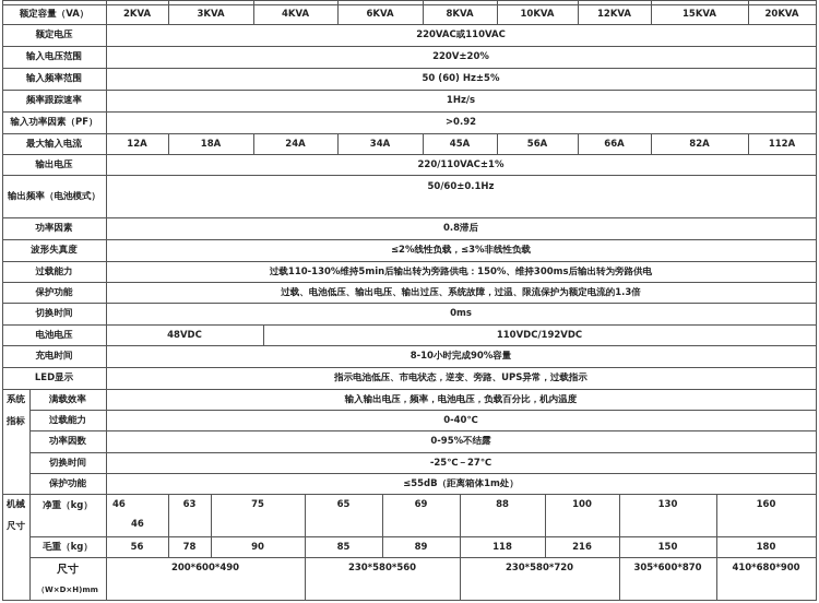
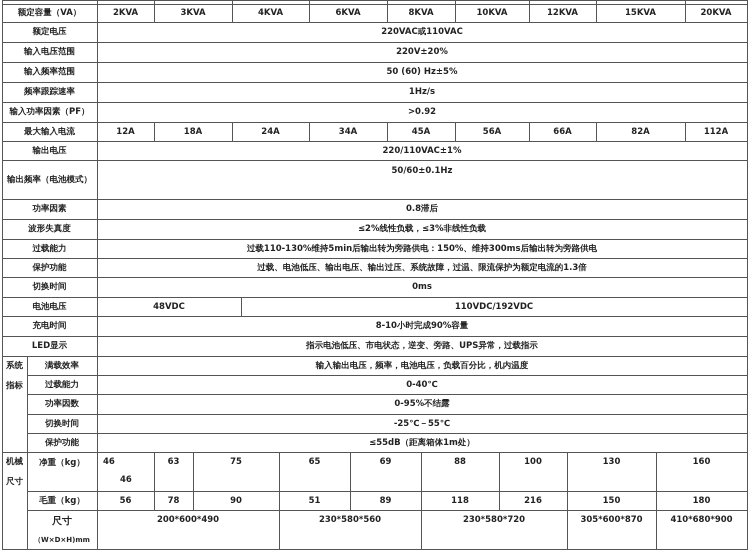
  额定容量（VA）
  2KVA
  3KVA
  4KVA
  6KVA
  8KVA
  10KVA
  12KVA
  15KVA
  20KVA
  额定电压
  220VAC或110VAC
  输入电压范围
  220V±20%
  输入频率范围
  50 (60) Hz±5%
  频率跟踪速率
  1Hz/s
  输入功率因素（PF）
  >0.92
  最大输入电流
  12A
  18A
  24A
  34A
  45A
  56A
  66A
  82A
  112A
  输出电压
  220/110VAC±1%
  输出频率（电池模式）
  50/60±0.1Hz
  功率因素
  0.8滞后
  波形失真度
  ≤2%线性负载，≤3%非线性负载
  过载能力
  过载110-130%维持5min后输出转为旁路供电：150%、维持300ms后输出转为旁路供电
  保护功能
  过载、电池低压、输出电压、输出过压、系统故障，过温、限流保护为额定电流的1.3倍
  切换时间
  0ms
  电池电压
  48VDC
  110VDC/192VDC
  充电时间
  8-10小时完成90%容量
  LED显示
  指示电池低压、市电状态，逆变、旁路、UPS异常，过载指示
  系统指标
  满载效率
  输入输出电压，频率，电池电压，负载百分比，机内温度
  过载能力
  0-40℃
  功率因数
  0-95%不结露
  切换时间
- -25℃－27℃
+ -25℃－55℃
  保护功能
  ≤55dB（距离箱体1m处）
  机械尺寸
  净重（kg）
  46
  46
  63
  75
  65
  69
  88
  100
  130
  160
  毛重（kg）
  56
  78
  90
- 85
+ 51
  89
  118
  216
  150
  180
  尺寸
  （W×D×H)mm
  200*600*490
  230*580*560
  230*580*720
  305*600*870
  410*680*900
